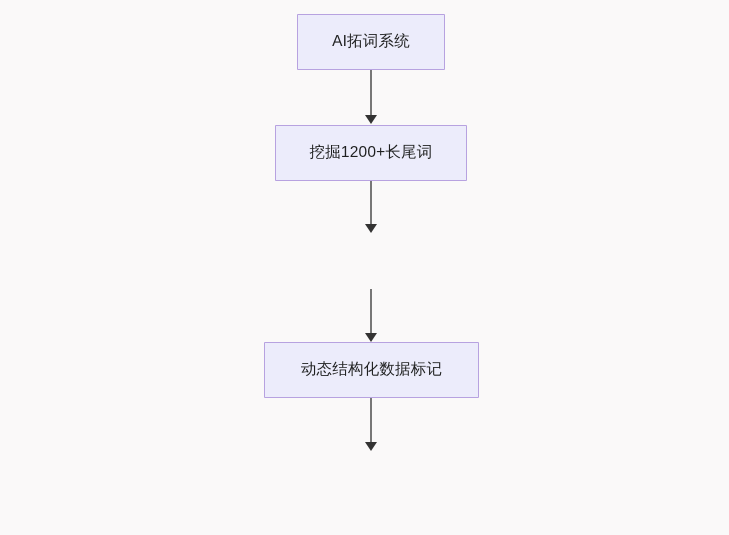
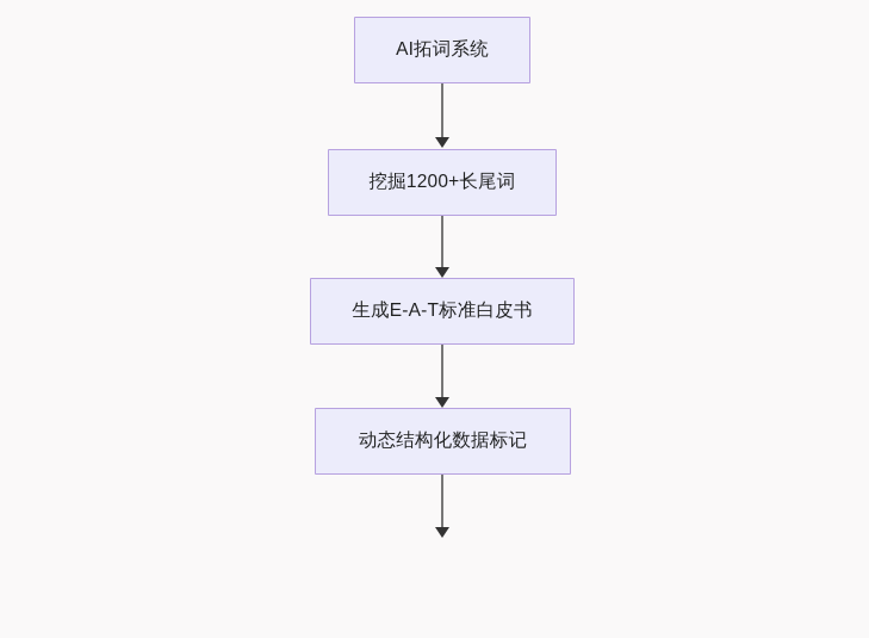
  AI拓词系统
  挖掘1200+长尾词
+ 生成E-A-T标准白皮书
  动态结构化数据标记
